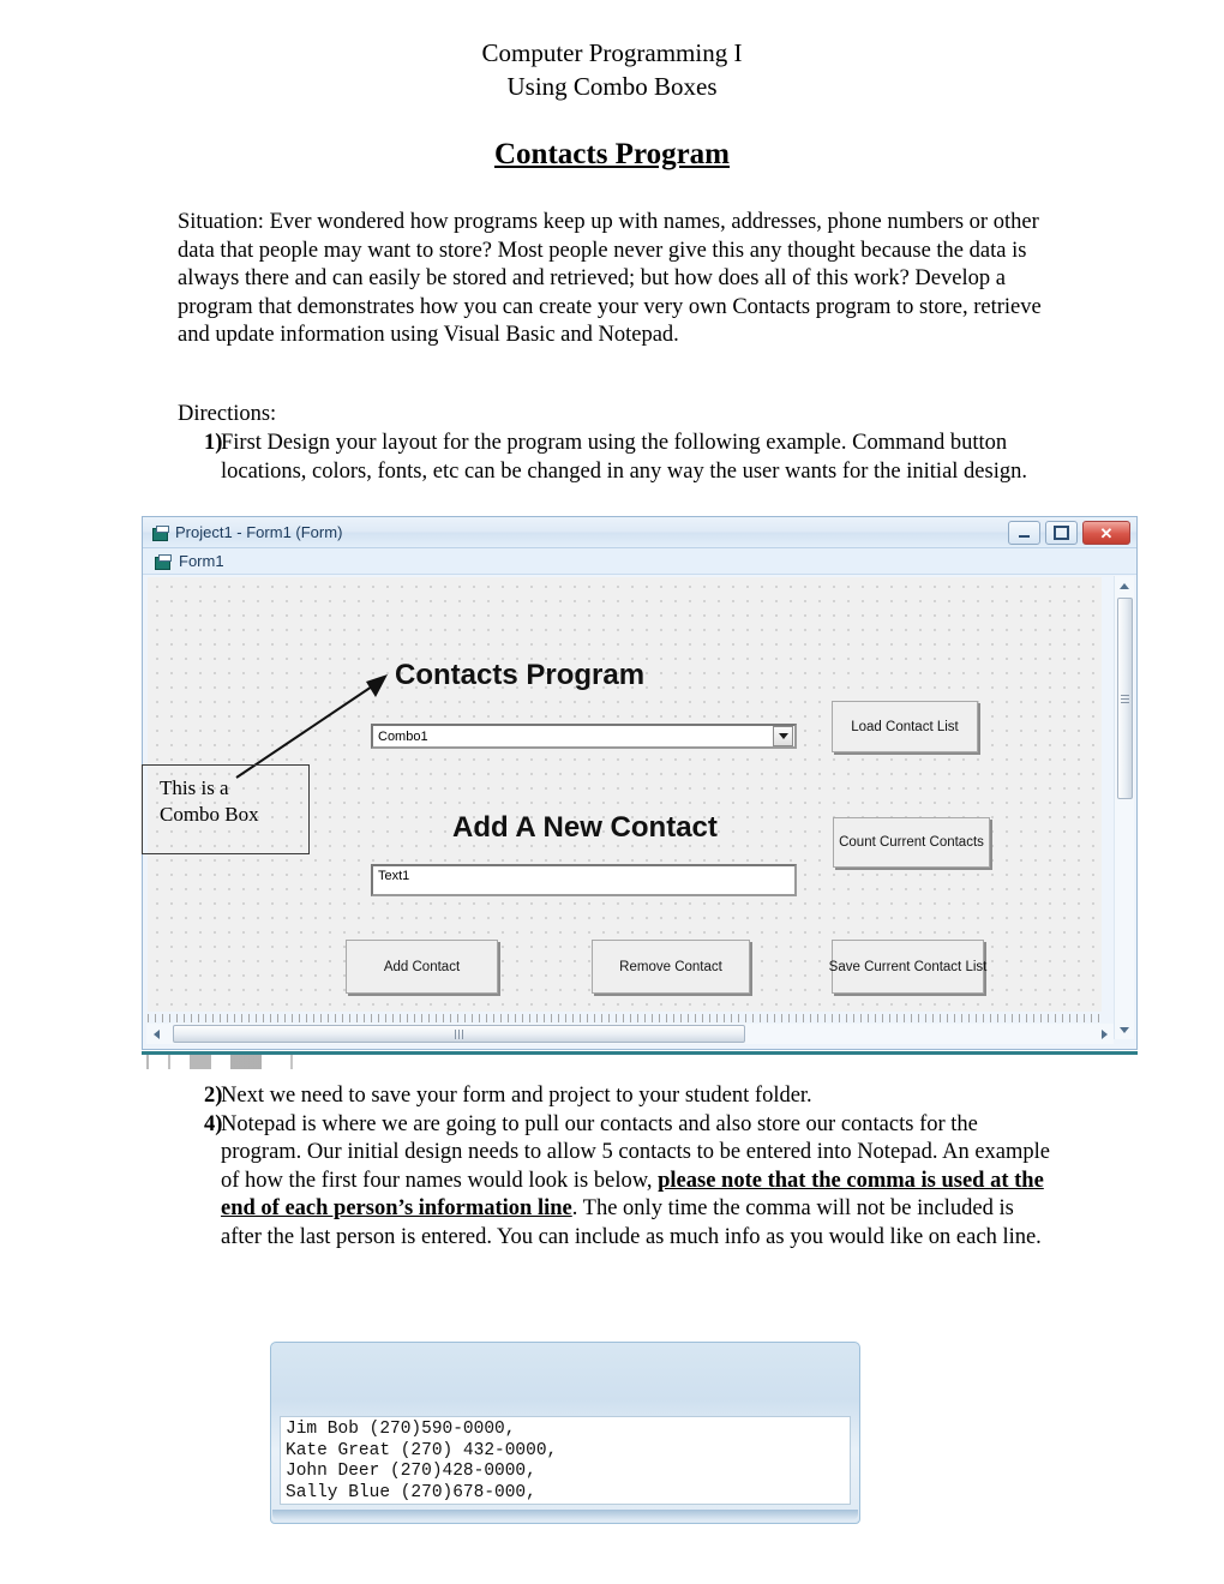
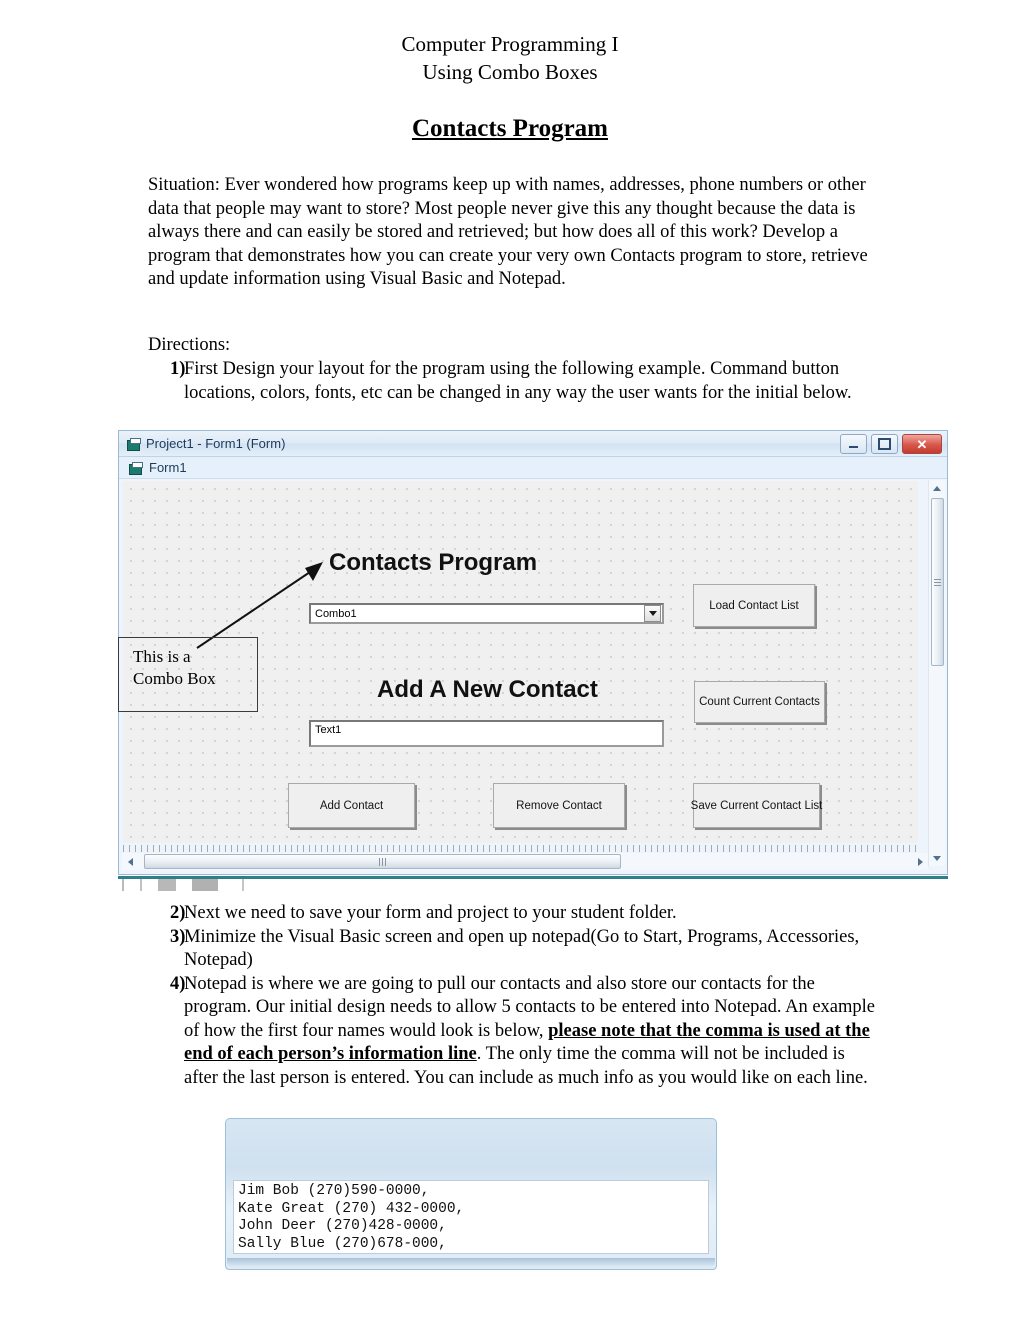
  Computer Programming I
  Using Combo Boxes
  Contacts Program
  Situation: Ever wondered how programs keep up with names, addresses, phone numbers or other data that people may want to store? Most people never give this any thought because the data is always there and can easily be stored and retrieved; but how does all of this work? Develop a program that demonstrates how you can create your very own Contacts program to store, retrieve and update information using Visual Basic and Notepad.
  Directions:
  1)
- First Design your layout for the program using the following example. Command button locations, colors, fonts, etc can be changed in any way the user wants for the initial design.
+ First Design your layout for the program using the following example. Command button locations, colors, fonts, etc can be changed in any way the user wants for the initial below.
  Project1 - Form1 (Form)
  ✕
  Form1
  Contacts Program
  Combo1
  Add A New Contact
  Text1
  Load Contact List
  Count Current Contacts
  Add Contact
  Remove Contact
  Save Current Contact List
  This is a
  Combo Box
  2)
  Next we need to save your form and project to your student folder.
+ 3)
+ Minimize the Visual Basic screen and open up notepad(Go to Start, Programs, Accessories, Notepad)
  4)
  Notepad is where we are going to pull our contacts and also store our contacts for the program. Our initial design needs to allow 5 contacts to be entered into Notepad. An example of how the first four names would look is below, please note that the comma is used at the end of each person’s information line. The only time the comma will not be included is after the last person is entered. You can include as much info as you would like on each line.
  Jim Bob (270)590-0000,
  Kate Great (270) 432-0000,
  John Deer (270)428-0000,
  Sally Blue (270)678-000,
